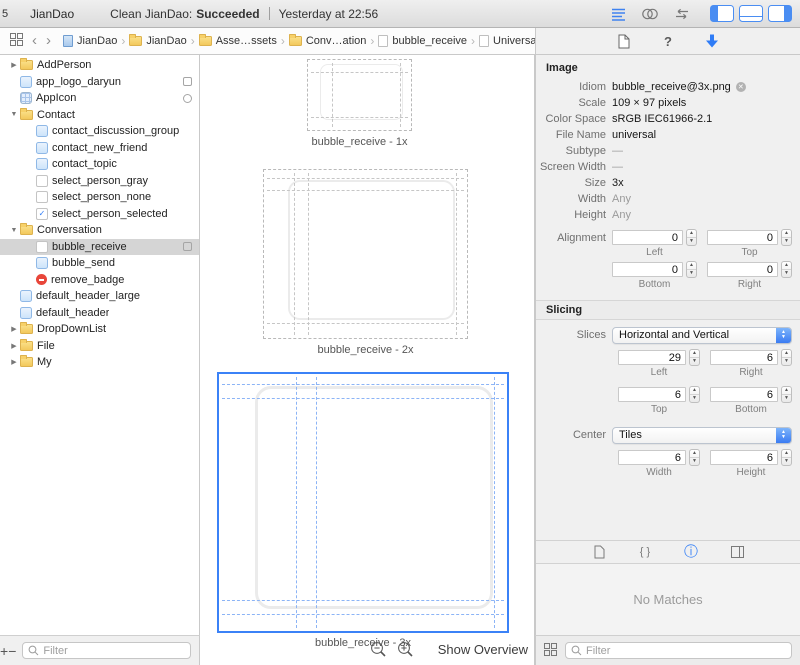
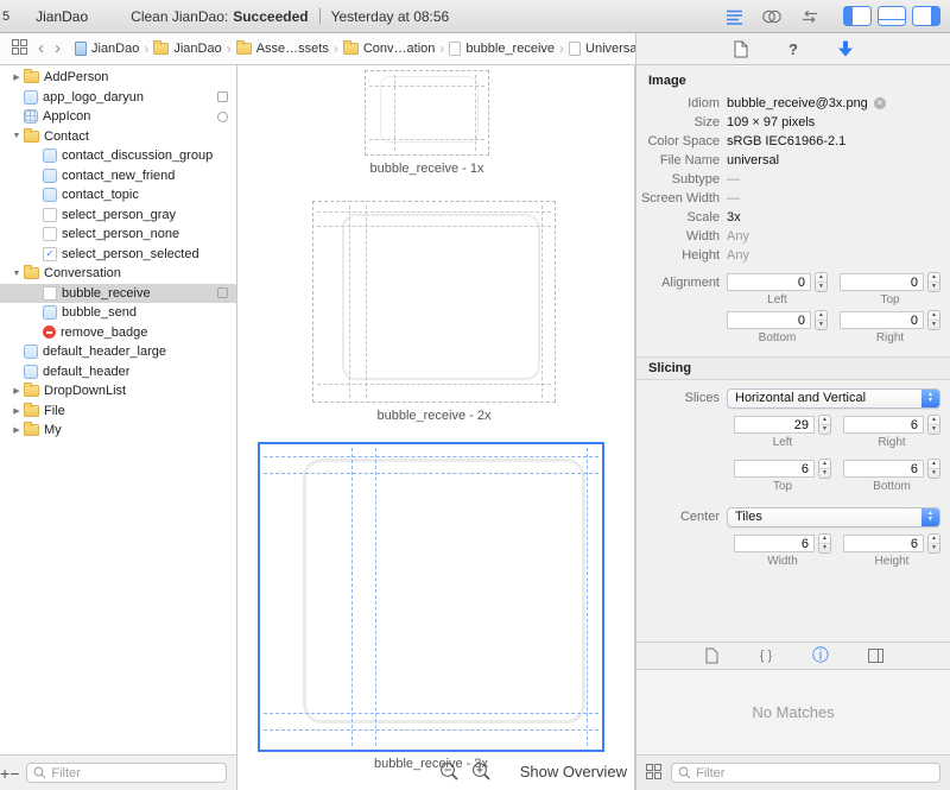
  5
  JianDao
  Clean JianDao:
  Succeeded
- Yesterday at 22:56
+ Yesterday at 08:56
  ‹
  ›
  JianDao
  ›
  JianDao
  ›
  Asse…ssets
  ›
  Conv…ation
  ›
  bubble_receive
  ›
  Universa
  ?
  AddPerson
  app_logo_daryun
  AppIcon
  Contact
  contact_discussion_group
  contact_new_friend
  contact_topic
  select_person_gray
  select_person_none
  select_person_selected
  Conversation
  bubble_receive
  bubble_send
  remove_badge
  default_header_large
  default_header
  DropDownList
  File
  My
  +
  −
  Filter
  bubble_receive - 1x
  bubble_receive - 2x
  bubble_receve -x
  Show Overview
  Image
  Idiom
  bubble_receive@3x.png
- Scale
+ Size
  109 × 97 pixels
  Color Space
  sRGB IEC61966-2.1
  File Name
  universal
  Subtype
  —
  Screen Width
  —
- Size
+ Scale
  3x
  Width
  Any
  Height
  Any
  Alignment
  0
  Left
  0
  Top
  0
  Bottom
  0
  Right
  Slicing
  Slices
  Horizontal and Vertical
  29
  Left
  6
  Right
  6
  Top
  6
  Bottom
  Center
  Tiles
  6
  Width
  6
  Height
  { }
  ⓘ
  No Matches
  Filter
